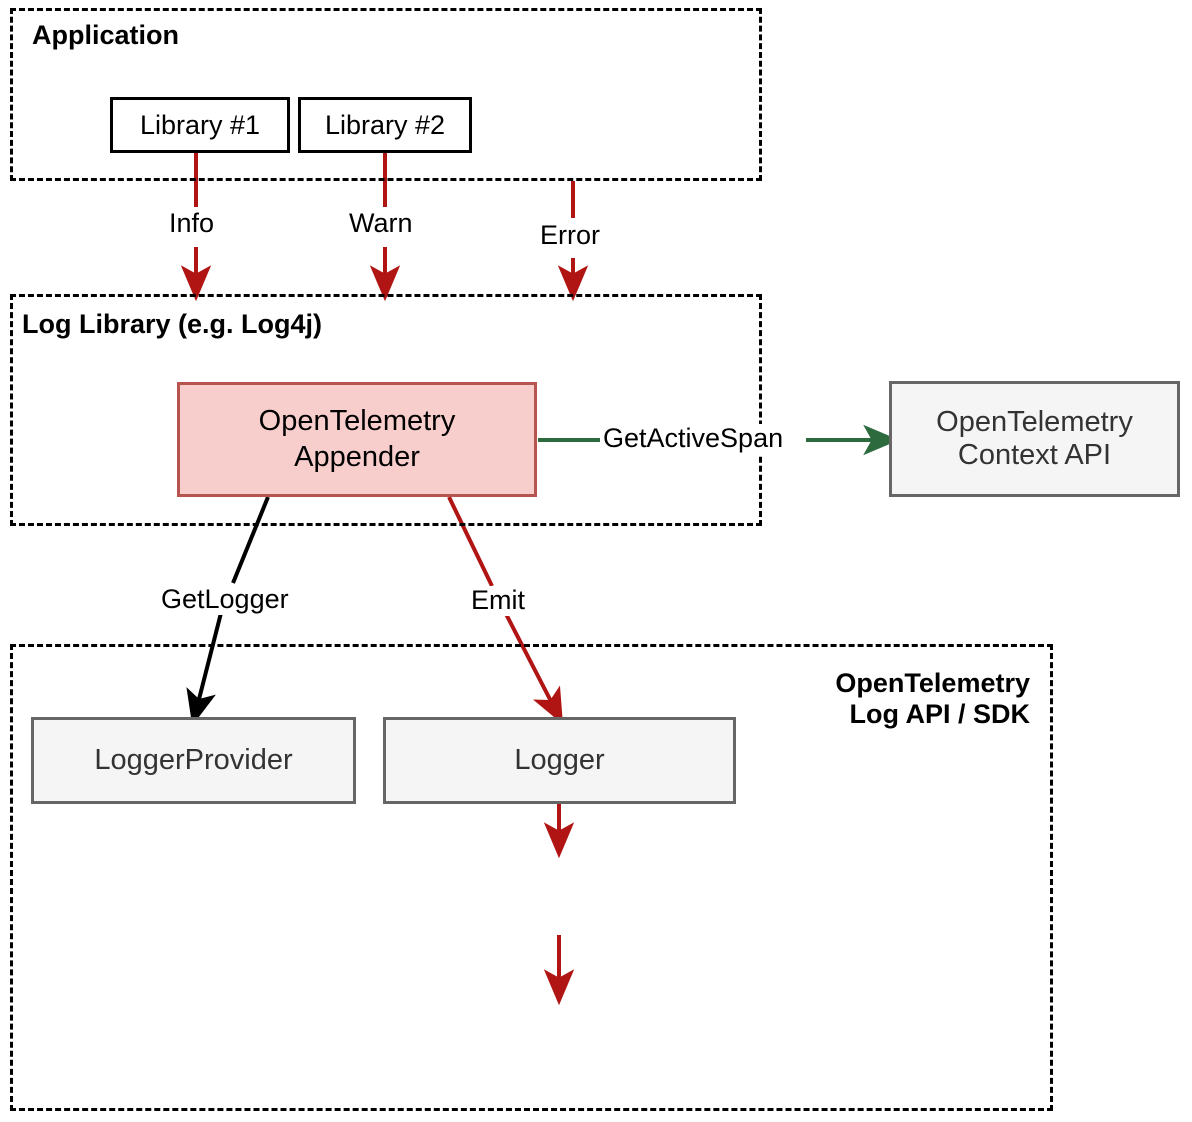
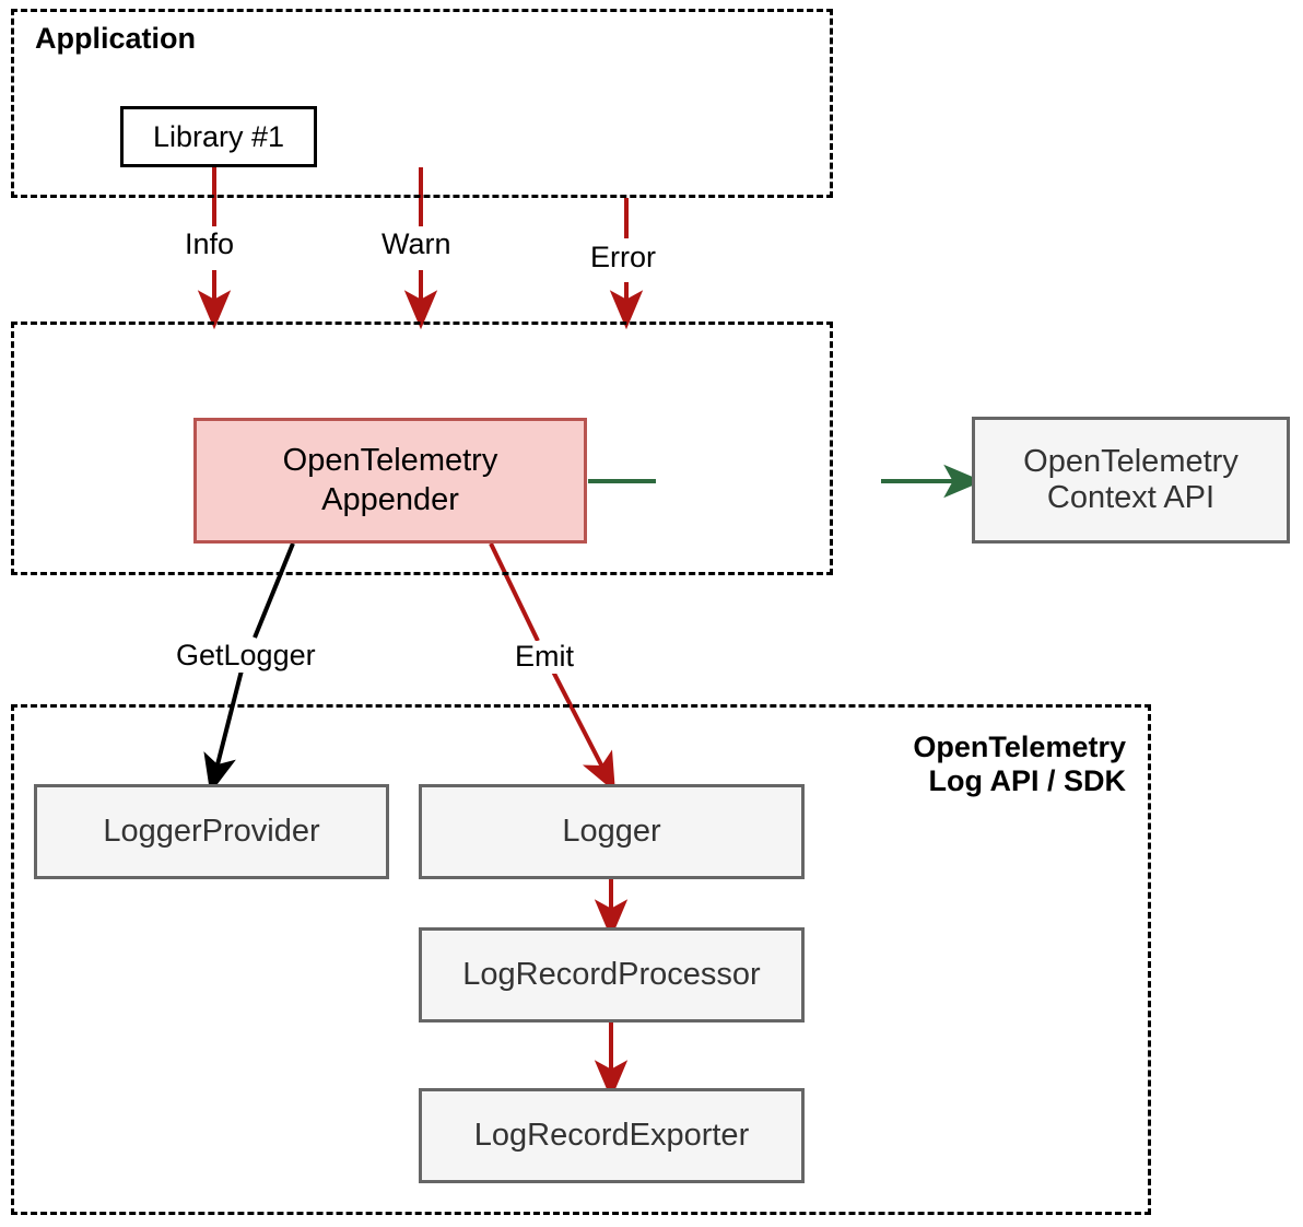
  Application
  Library #1
- Library #2
- Log Library (e.g. Log4j)
  OpenTelemetry
  Appender
  OpenTelemetry
  Context API
  OpenTelemetry
  Log API / SDK
  LoggerProvider
  Logger
+ LogRecordProcessor
+ LogRecordExporter
  Info
  Warn
  Error
- GetActiveSpan
  GetLogger
  Emit
